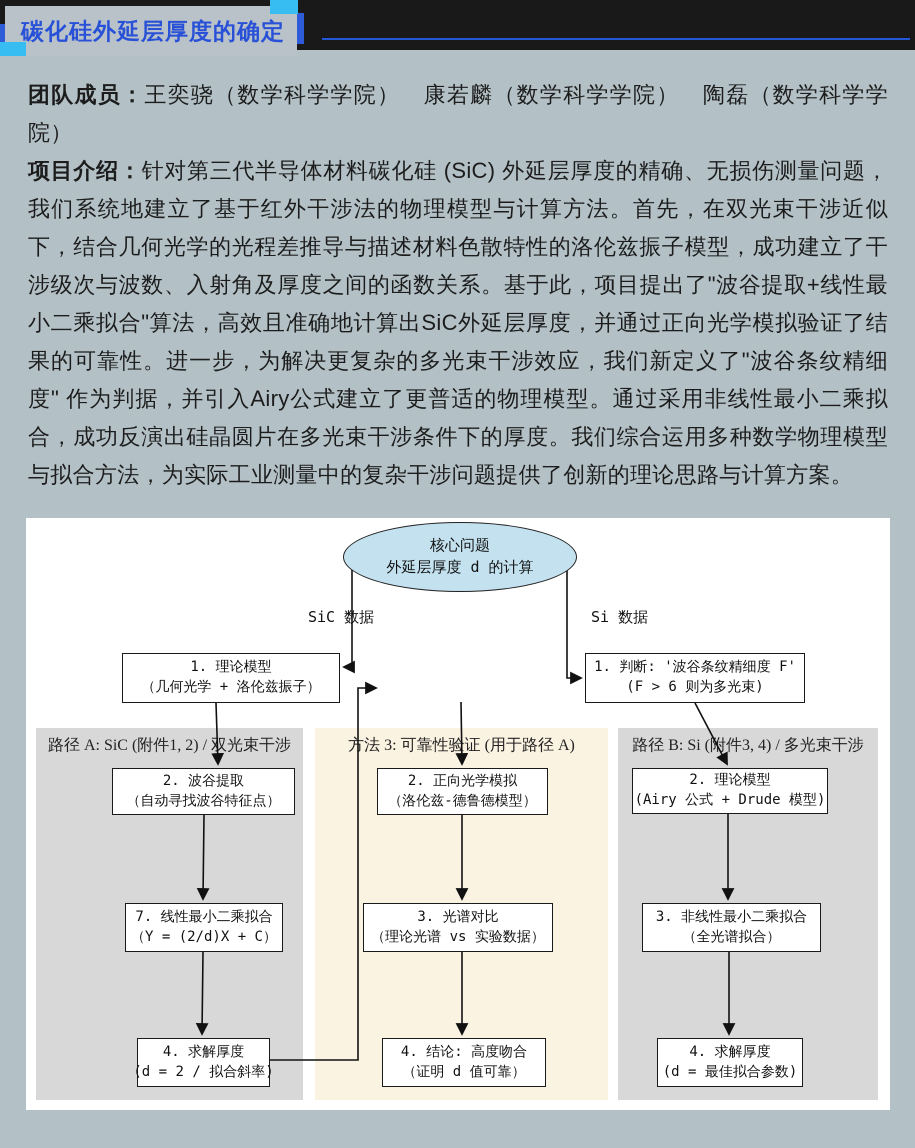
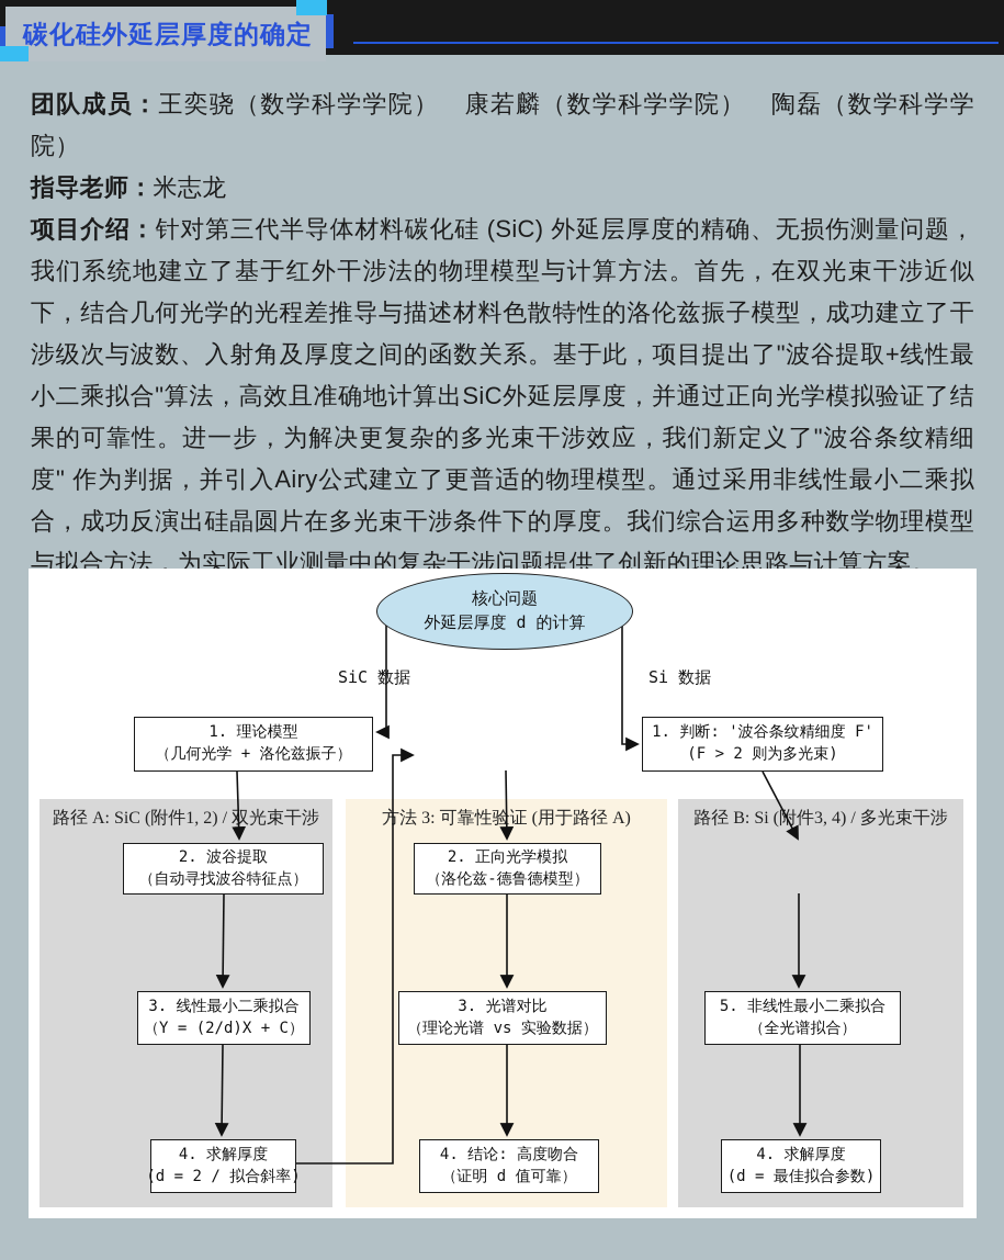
  碳化硅外延层厚度的确定
  团队成员：王奕骁（数学科学学院） 康若麟（数学科学学院） 陶磊（数学科学学院）
+ 指导老师：米志龙
  项目介绍：针对第三代半导体材料碳化硅 (SiC) 外延层厚度的精确、无损伤测量问题，我们系统地建立了基于红外干涉法的物理模型与计算方法。首先，在双光束干涉近似下，结合几何光学的光程差推导与描述材料色散特性的洛伦兹振子模型，成功建立了干涉级次与波数、入射角及厚度之间的函数关系。基于此，项目提出了"波谷提取+线性最小二乘拟合"算法，高效且准确地计算出SiC外延层厚度，并通过正向光学模拟验证了结果的可靠性。进一步，为解决更复杂的多光束干涉效应，我们新定义了"波谷条纹精细度" 作为判据，并引入Airy公式建立了更普适的物理模型。通过采用非线性最小二乘拟合，成功反演出硅晶圆片在多光束干涉条件下的厚度。我们综合运用多种数学物理模型与拟合方法，为实际工业测量中的复杂干涉问题提供了创新的理论思路与计算方案。
  路径 A: SiC (附件1, 2) / 双光束干涉
  方法 3: 可靠性验证 (用于路径 A)
  路径 B: Si (件3, 4) / 多光束干涉
  核心问题
  外延层厚度 d 的计算
  SiC 数据
  Si 数据
  1. 理论模型
  （几何光学 + 洛伦兹振子）
  1. 判断: '波谷条纹精细度 F'
- (F > 6 则为多光束)
+ (F > 2 则为多光束)
  2. 波谷提取
  （自动寻找波谷特征点）
  2. 正向光学模拟
  （洛伦兹-德鲁德模型）
- 2. 理论模型
- (Airy 公式 + Drude 模型)
- 7. 线性最小二乘拟合
+ 3. 线性最小二乘拟合
  （Y = (2/d)X + C）
  3. 光谱对比
  （理论光谱 vs 实验数据）
- 3. 非线性最小二乘拟合
+ 5. 非线性最小二乘拟合
  （全光谱拟合）
  4. 求解厚度
  (d = 2 / 拟合斜率)
  4. 结论: 高度吻合
  （证明 d 值可靠）
  4. 求解厚度
  (d = 最佳拟合参数)
